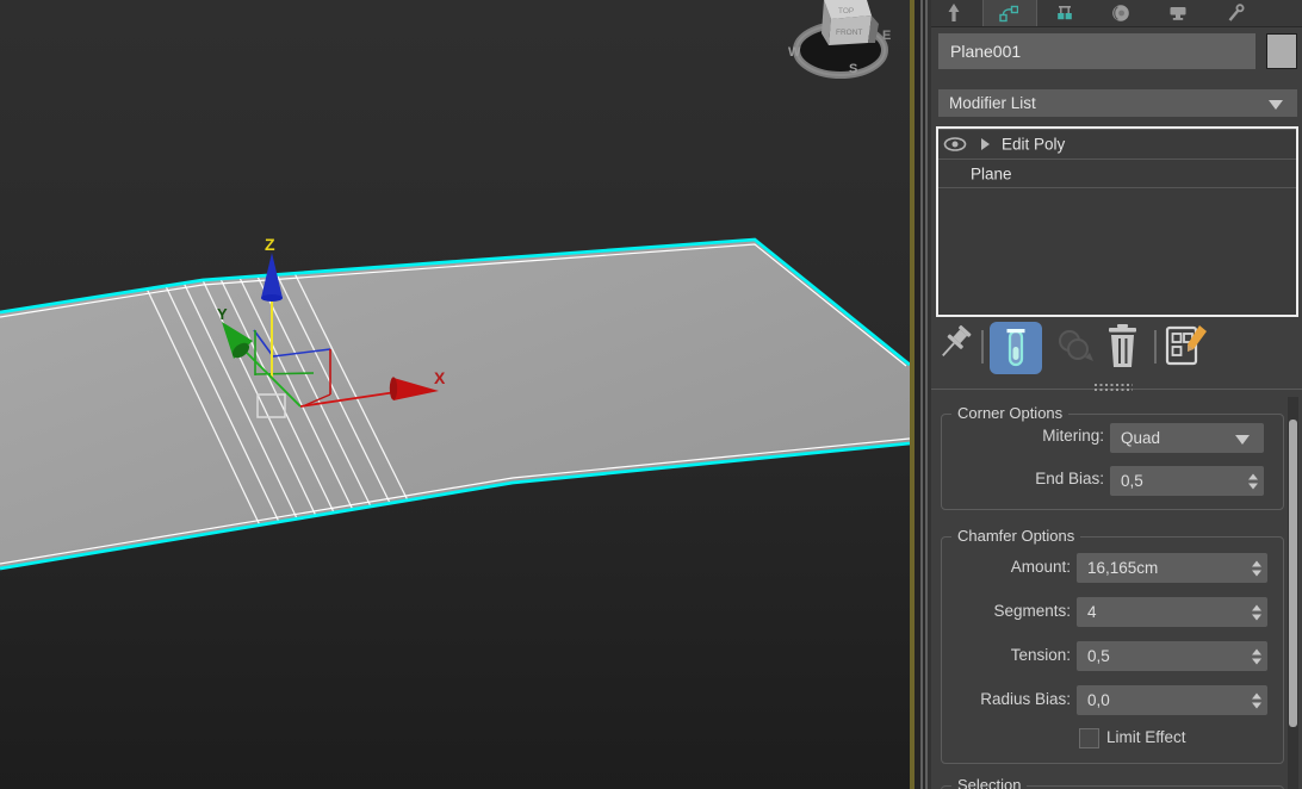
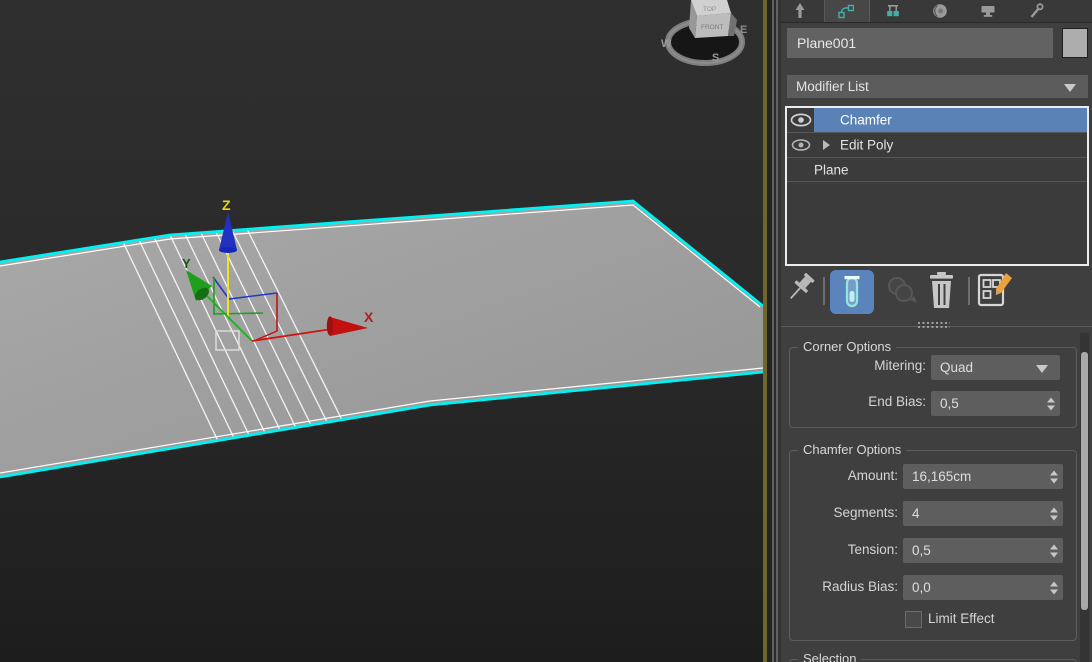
  Z
  Y
  X
  W
  S
  E
  Plane001
  Modifier List
+ Chamfer
  Edit Poly
  Plane
  Corner Options
  Mitering:
  Quad
  End Bias:
  0,5
  Chamfer Options
  Amount:
  16,165cm
  Segments:
  4
  Tension:
  0,5
  Radius Bias:
  0,0
  Limit Effect
  Selection
